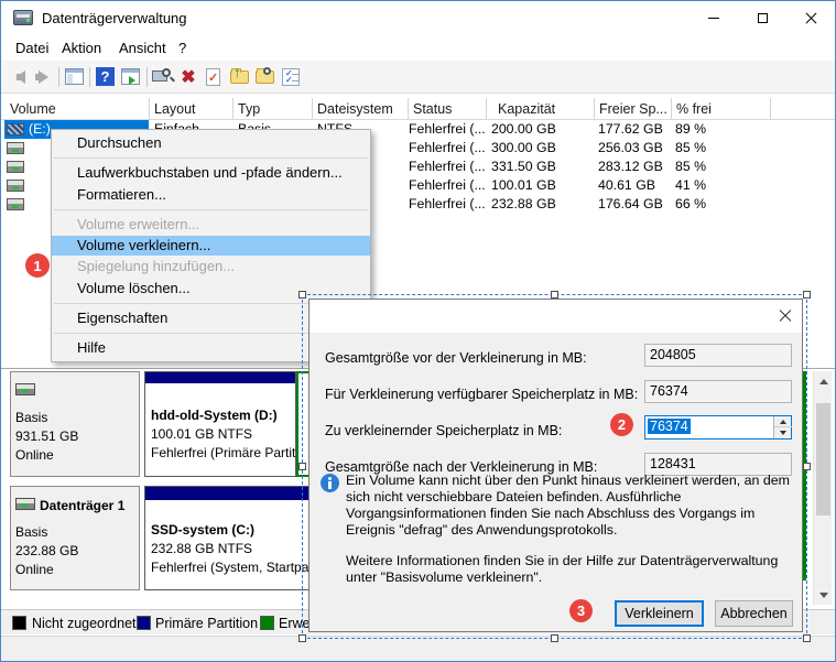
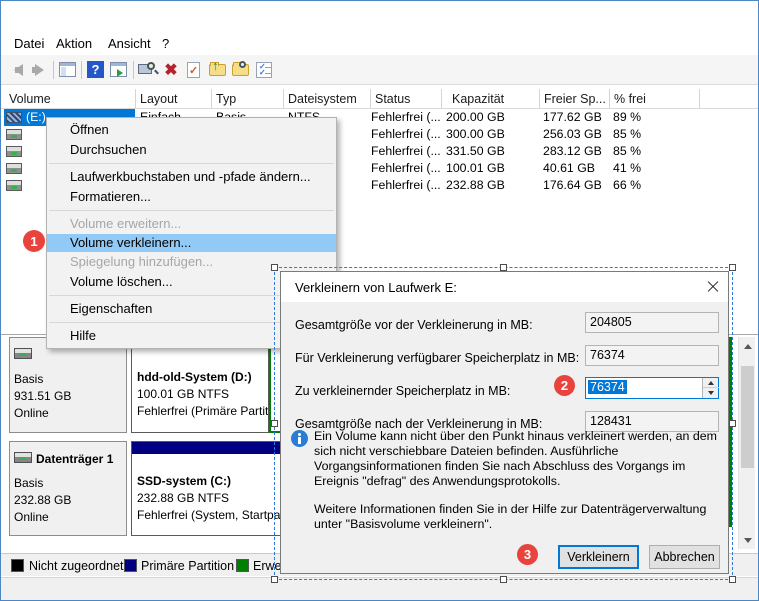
- Datenträgerverwaltung
  Datei
  Aktion
  Ansicht
  ?
  ?
  ✖
  ✓
  ↑
  ✓
  ✓
  Volume
  Layout
  Typ
  Dateisystem
  Status
  Kapazität
  Freier Sp...
  % frei
  (E:)
  Fehlerfrei (...
  200.00 GB
  177.62 GB
  89 %
  Fehlerfrei (...
  300.00 GB
  256.03 GB
  85 %
  Fehlerfrei (...
  331.50 GB
  283.12 GB
  85 %
  Fehlerfrei (...
  100.01 GB
  40.61 GB
  41 %
  Fehlerfrei (...
  232.88 GB
  176.64 GB
  66 %
  Basis
  931.51 GB
  Online
  hdd-old-System (D:)
  100.01 GB NTFS
  Fehlerfrei (Primäre Partit
  Datenträger 1
  Basis
  232.88 GB
  Online
  SSD-system (C:)
  232.88 GB NTFS
  Fehlerfrei (System, Startpa
  Nicht zugeordnet
  Primäre Partition
+ Öffnen
  Durchsuchen
  Laufwerkbuchstaben und -pfade ändern...
  Formatieren...
  Volume erweitern...
  Volume verkleinern...
  Spiegelung hinzufügen...
  Volume löschen...
  Eigenschaften
  Hilfe
  1
+ Verkleinern von Laufwerk E:
  Gesamtgröße vor der Verkleinerung in MB:
  204805
  Für Verkleinerung verfügbarer Speicherplatz in MB:
  76374
  Zu verkleinernder Speicherplatz in MB:
  76374
  Gesamtgröße nach der Verkleinerung in MB:
  128431
  Ein Volume kann nicht über den Punkt hinaus verkleinert werden, an dem sich nicht verschiebbare Dateien befinden. Ausführliche Vorgangsinformationen finden Sie nach Abschluss des Vorgangs im Ereignis "defrag" des Anwendungsprotokolls.
  Weitere Informationen finden Sie in der Hilfe zur Datenträgerverwaltung unter "Basisvolume verkleinern".
  Verkleinern
  Abbrechen
  2
  3
